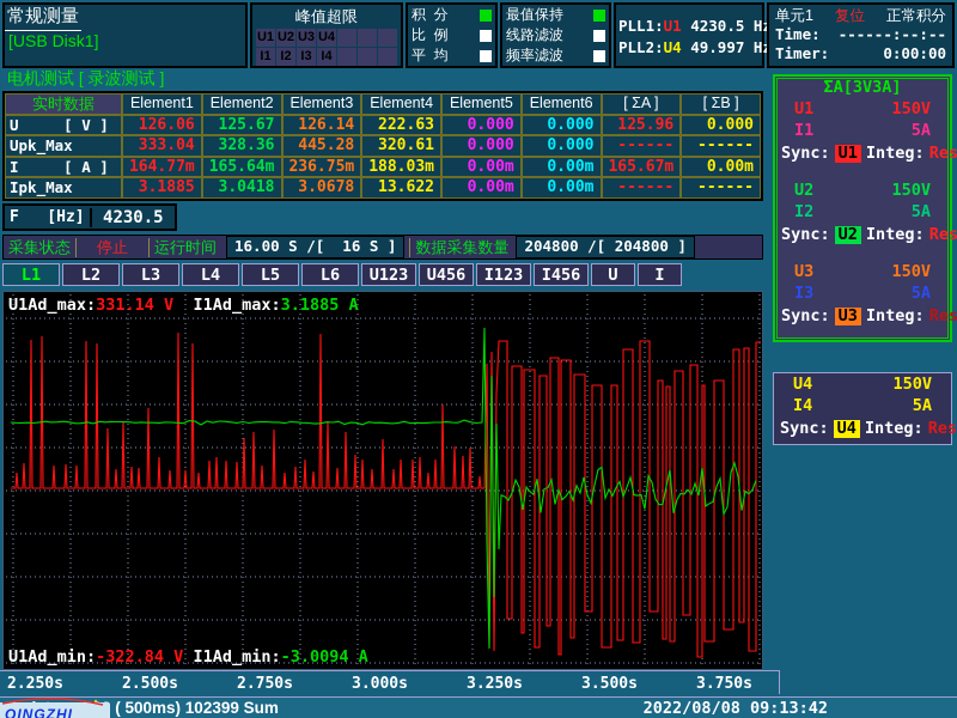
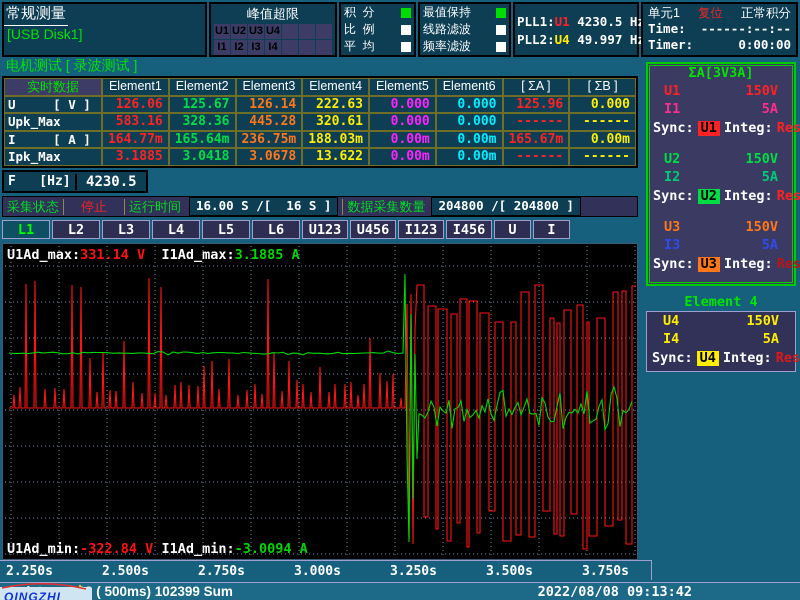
  常规测量
  [USB Disk1]
  峰值超限
  U1
  U2
  U3
  U4
  I1
  I2
  I3
  I4
  积 分
  比 例
  平 均
  最值保持
  线路滤波
  频率滤波
  PLL1:U1 4230.5 H
  PLL2:U4 49.997 H
  单元1
  复位
  正常积分
  Time:
  ------:--:--
  Timer:
  0:00:00
  电机测试 [ 录波测试 ]
  实时数据
  Element1
  Element2
  Element3
  Element4
  Element5
  Element6
  [ ΣA ]
  [ ΣB ]
  U [ V ]
  126.06
  125.67
  126.14
  222.63
  0.000
  0.000
  125.96
  0.000
  Upk_Max
- 333.04
+ 583.16
  328.36
  445.28
  320.61
  0.000
  0.000
  ------
  ------
  I [ A ]
  164.77m
  165.64m
  236.75m
  188.03m
  0.00m
  0.00m
  165.67m
  0.00m
  Ipk_Max
  3.1885
  3.0418
  3.0678
  13.622
  0.00m
  0.00m
  ------
  ------
  F [Hz]
  4230.5
  采集状态
  停止
  运行时间
  16.00 S /[ 16 S ]
  数据采集数量
  204800 /[ 204800 ]
  L1
  L2
  L3
  L4
  L5
  L6
  U123
  U456
  I123
  I456
  U
  I
  U1Ad_max:331.14 V I1Ad_max:3.1885 A
  U1Ad_min:-322.84 V I1Ad_min:-3.0094 A
  2.250s
  2.500s
  2.750s
  3.000s
  3.250s
  3.500s
  3.750s
  ΣA[3V3A]
  U1
  150V
  I1
  5A
  Sync:
  U1
  Integ:
  U2
  150V
  I2
  5A
  Sync:
  U2
  Integ:
  U3
  150V
  I3
  5A
  Sync:
  U3
  Integ:
+ Element 4
  U4
  150V
  I4
  5A
  Sync:
  U4
  Integ:
  ( 500ms) 102399 Sum
  2022/08/08 09:13:42
  QINGZHI
